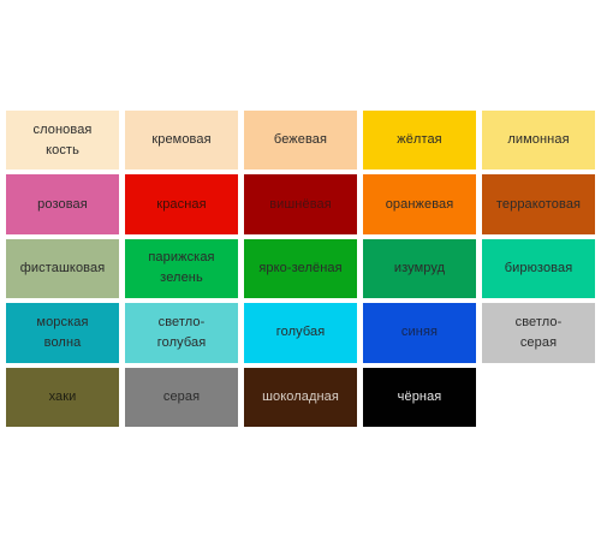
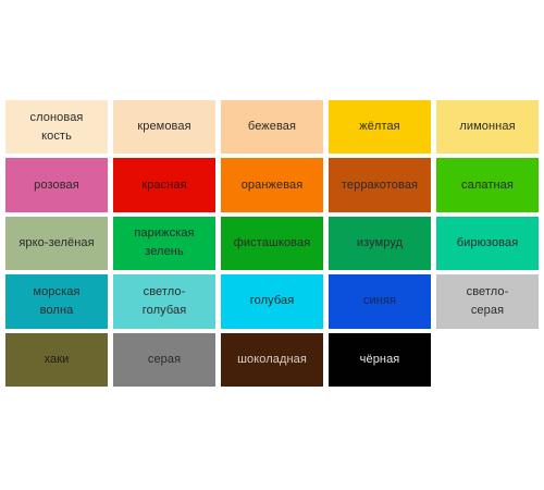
  слоновая
  кость
  кремовая
  бежевая
  жёлтая
  лимонная
  розовая
  красная
- вишнёвая
  оранжевая
  терракотовая
+ салатная
- фисташковая
+ ярко-зелёная
  парижская
  зелень
- ярко-зелёная
+ фисташковая
  изумруд
  бирюзовая
  морская
  волна
  светло-
  голубая
  голубая
  синяя
  светло-
  серая
  хаки
  серая
  шоколадная
  чёрная
